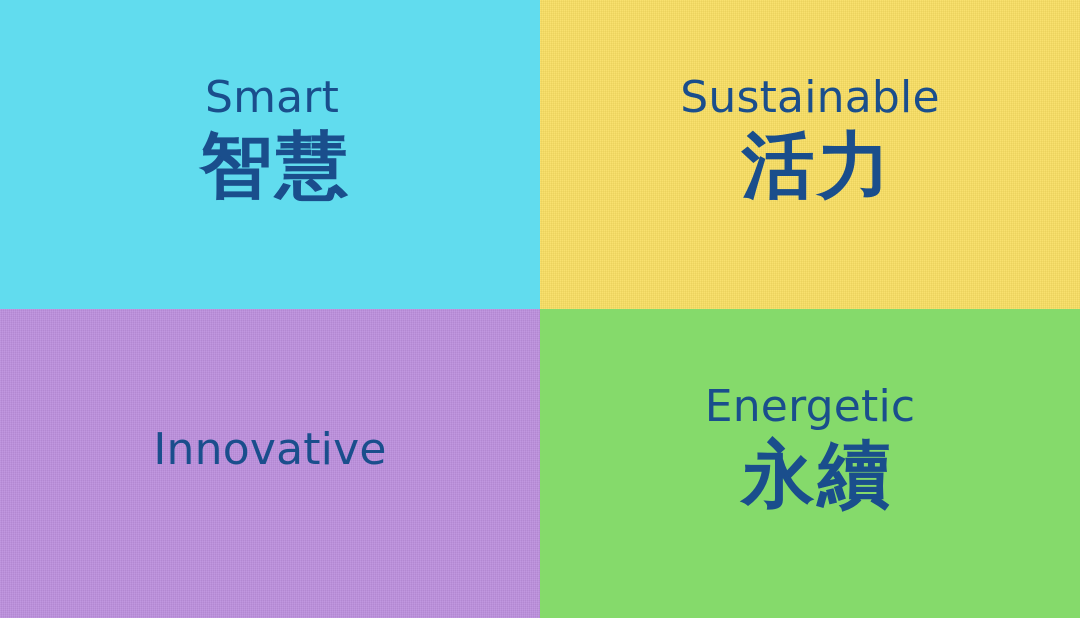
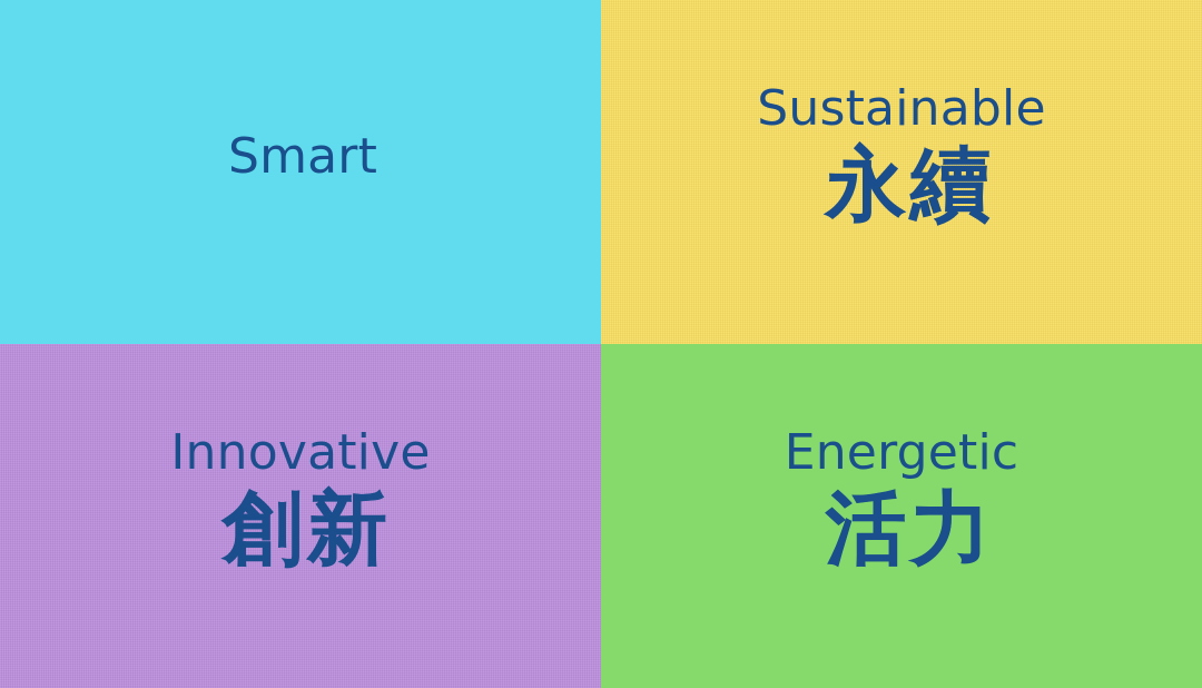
  Smart
- 智慧
  Sustainable
- 活力
+ 永續
  Innovative
+ 創新
  Energetic
- 永續
+ 活力
